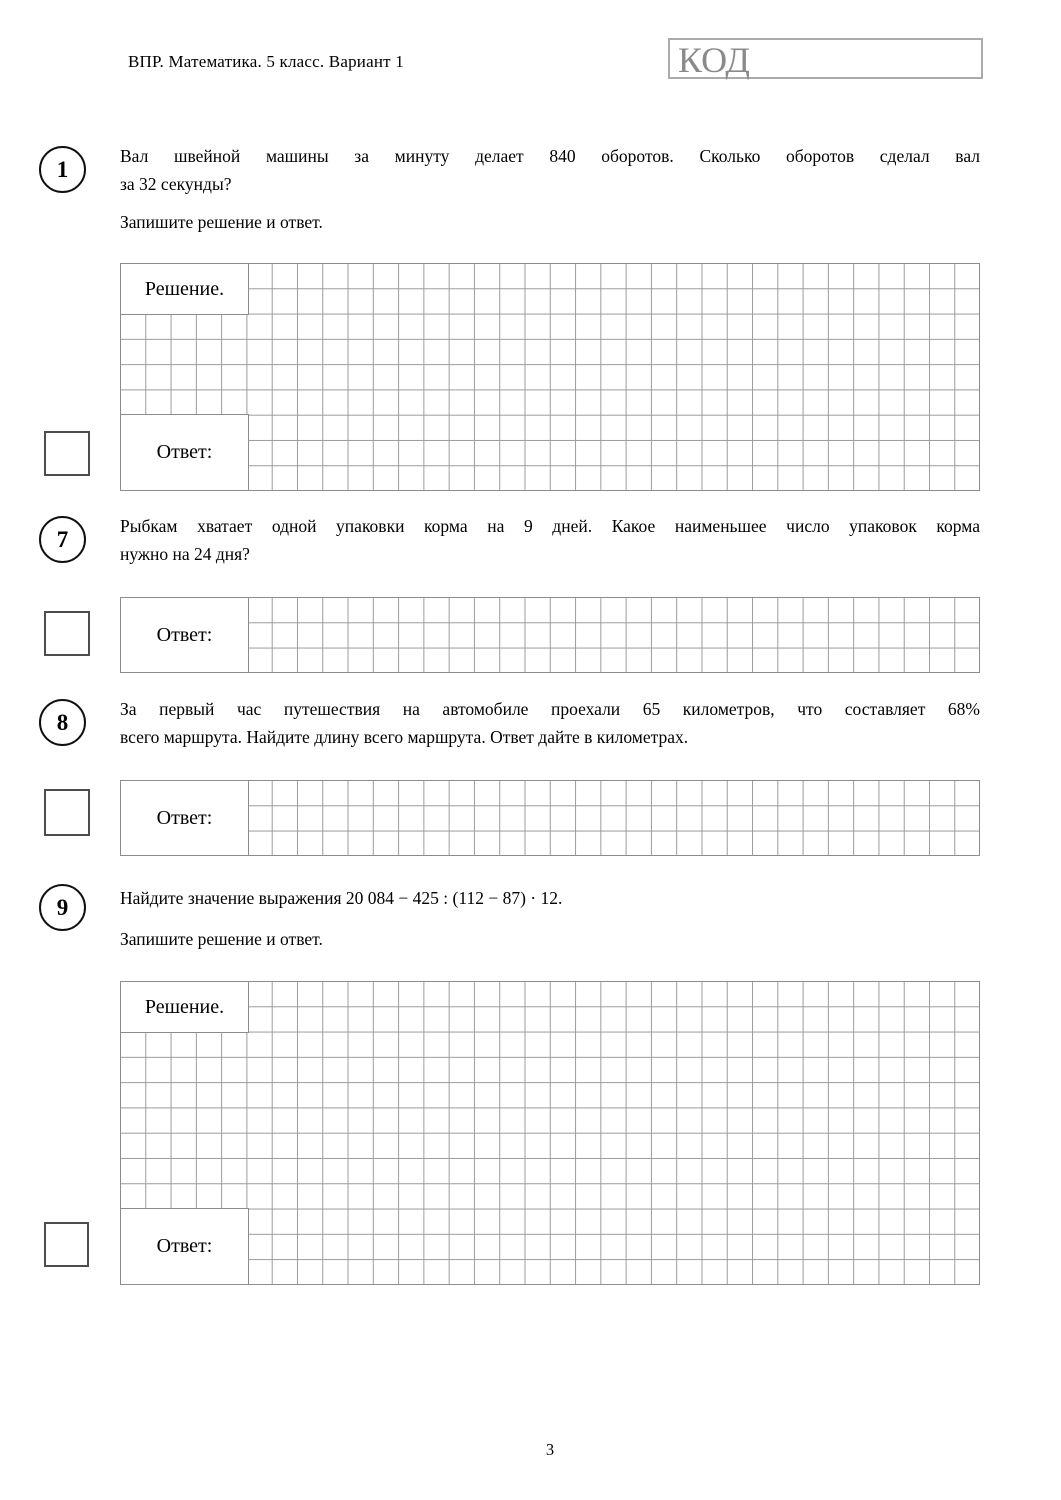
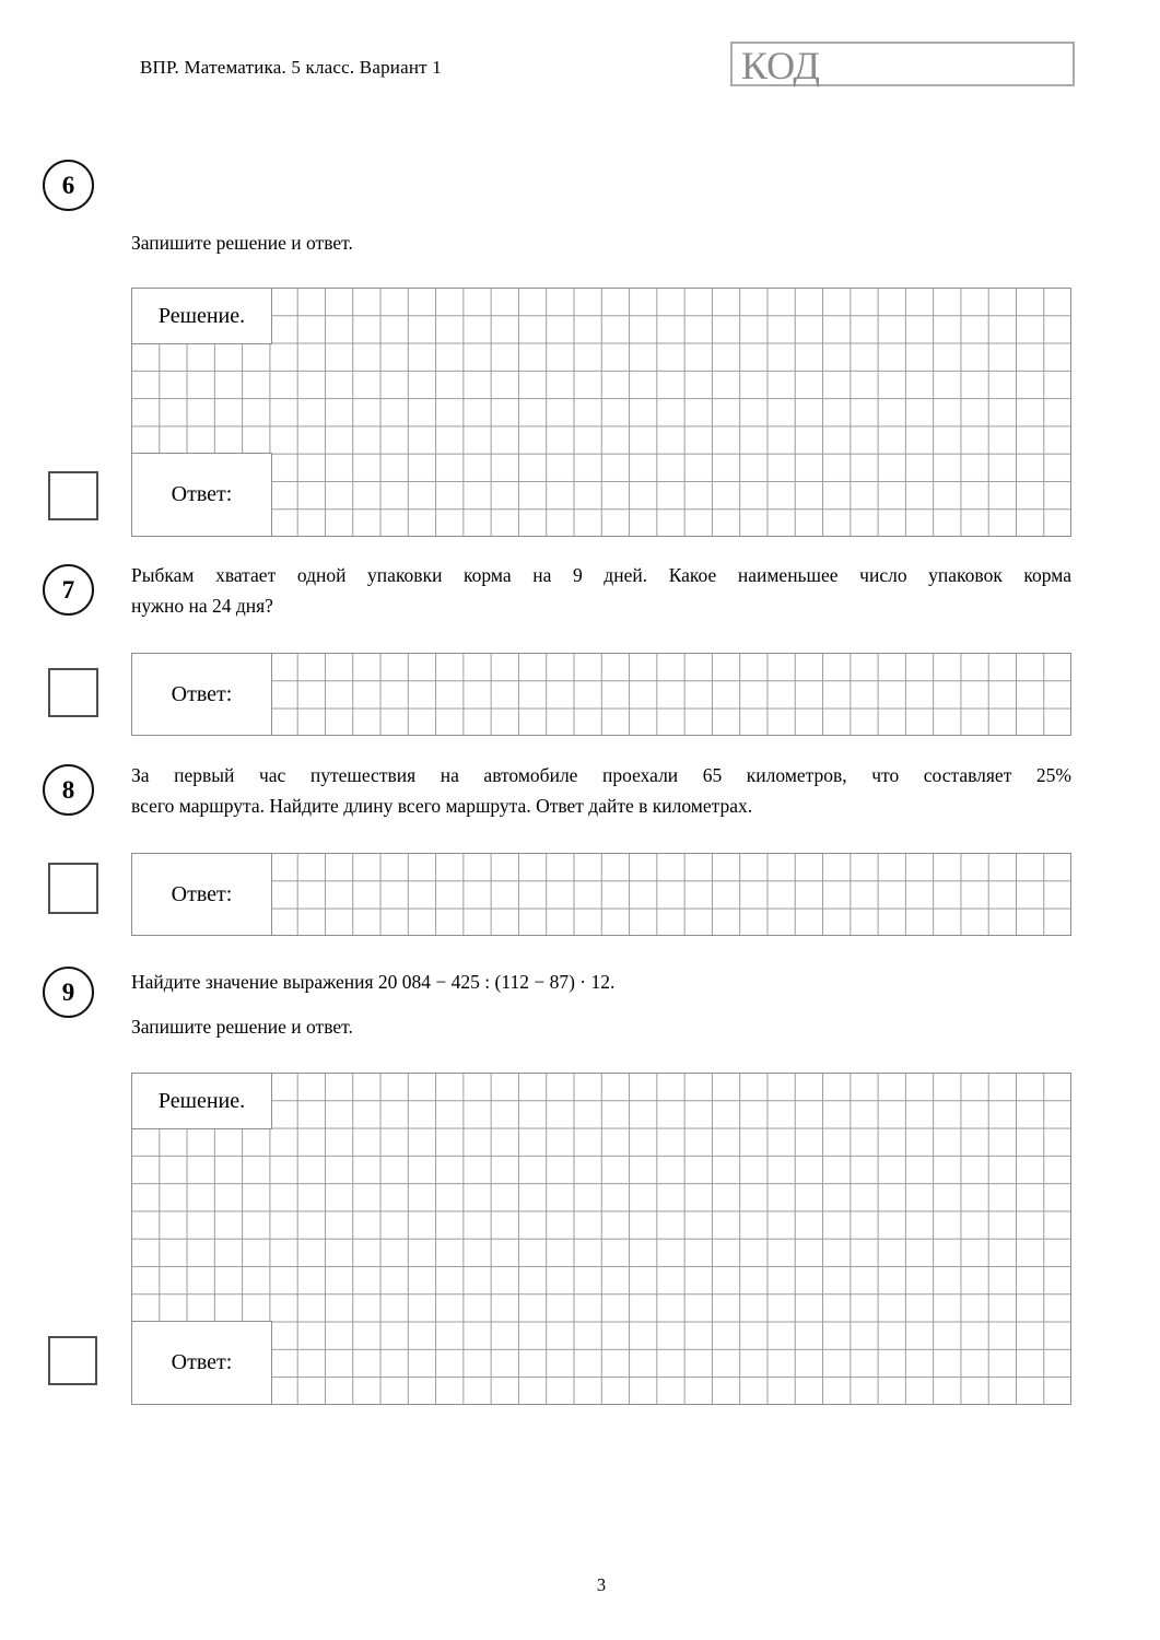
  ВПР. Математика. 5 класс. Вариант 1
  КОД
- 1
+ 6
- Вал швейной машины за минуту делает 840 оборотов. Сколько оборотов сделал вал
- за 32 секунды?
  Запишите решение и ответ.
  Решение.
  Ответ:
  7
  Рыбкам хватает одной упаковки корма на 9 дней. Какое наименьшее число упаковок корма
  нужно на 24 дня?
  Ответ:
  8
- За первый час путешествия на автомобиле проехали 65 километров, что составляет 68%
+ За первый час путешествия на автомобиле проехали 65 километров, что составляет 25%
  всего маршрута. Найдите длину всего маршрута. Ответ дайте в километрах.
  Ответ:
  9
  Найдите значение выражения 20 084 − 425 : (112 − 87) · 12.
  Запишите решение и ответ.
  Решение.
  Ответ:
  3
